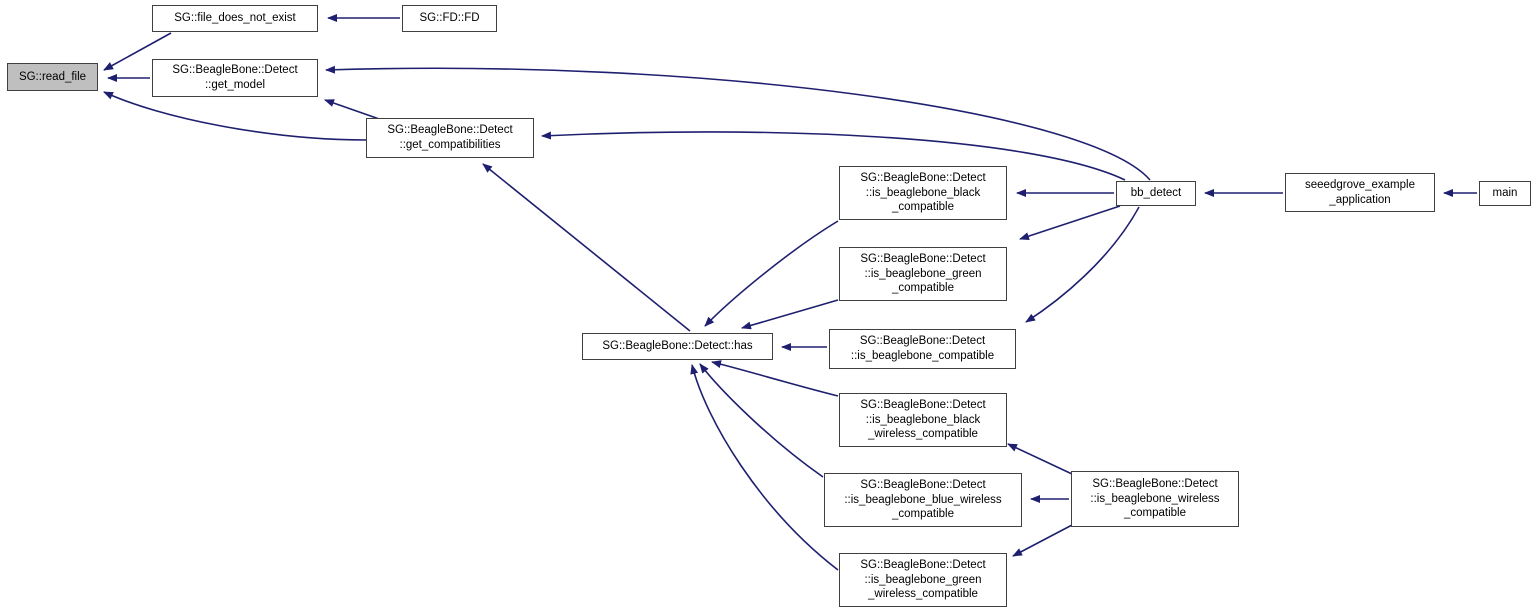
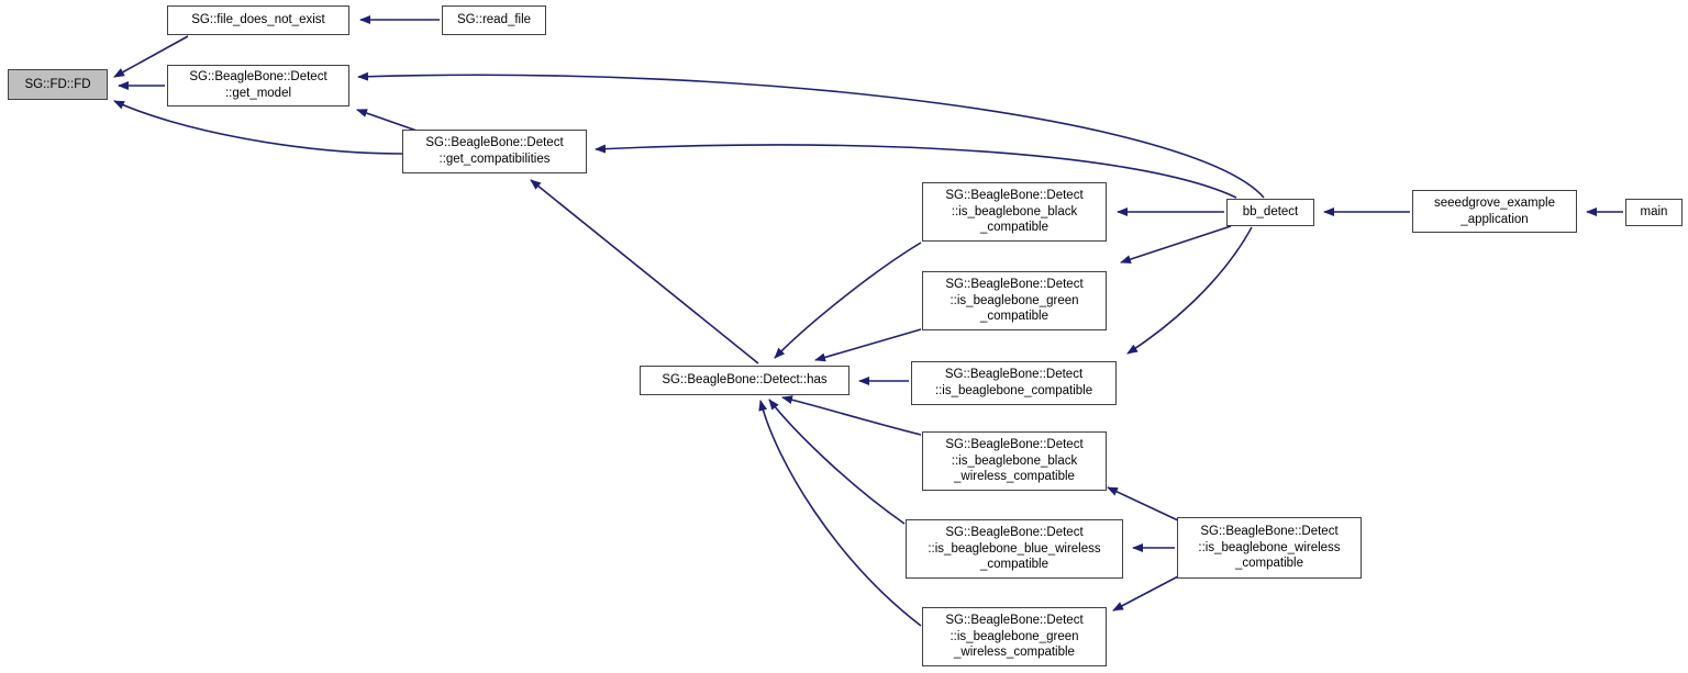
- SG::read_file
+ SG::FD::FD
  SG::file_does_not_exist
- SG::FD::FD
+ SG::read_file
  SG::BeagleBone::Detect
  ::get_model
  SG::BeagleBone::Detect
  ::get_compatibilities
  SG::BeagleBone::Detect
  ::is_beaglebone_black
  _compatible
  SG::BeagleBone::Detect
  ::is_beaglebone_green
  _compatible
  SG::BeagleBone::Detect
  ::is_beaglebone_compatible
  SG::BeagleBone::Detect::has
  bb_detect
  seeedgrove_example
  _application
  main
  SG::BeagleBone::Detect
  ::is_beaglebone_black
  _wireless_compatible
  SG::BeagleBone::Detect
  ::is_beaglebone_blue_wireless
  _compatible
  SG::BeagleBone::Detect
  ::is_beaglebone_wireless
  _compatible
  SG::BeagleBone::Detect
  ::is_beaglebone_green
  _wireless_compatible
